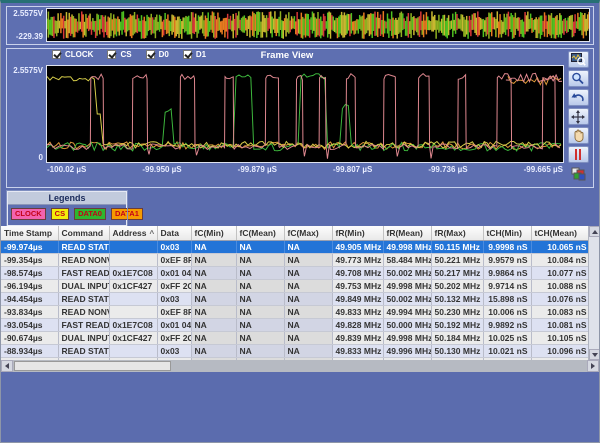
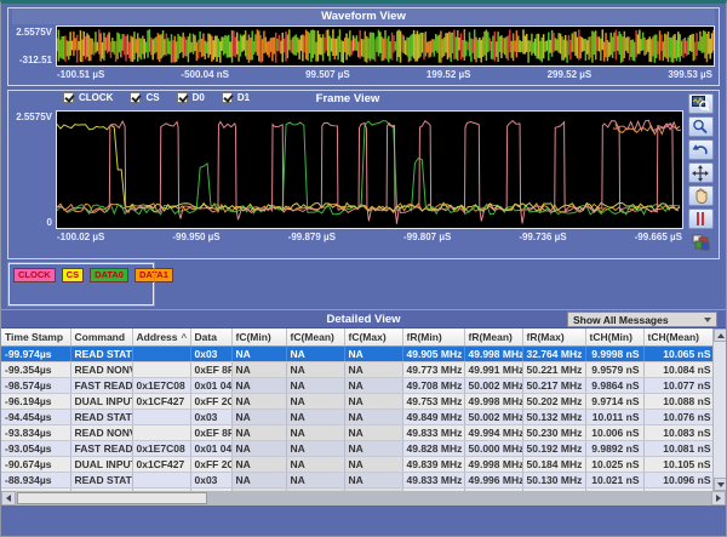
+ Waveform View
  2.5575V
- -229.39
+ -312.51
+ -100.51 µS
+ -500.04 nS
+ 99.507 µS
+ 199.52 µS
+ 299.52 µS
+ 399.53 µS
  CLOCK
  CS
  D0
  D1
  Frame View
  2.5575V
  0
  -100.02 µS
  -99.950 µS
  -99.879 µS
  -99.807 µS
  -99.736 µS
  -99.665 µS
- Legends
  CLOCK
  CS
  DATA0
  DATA1
+ Detailed View
+ Show All Messages
  Time Stamp	Command	Address ^	Data	fC(Min)	fC(Mean)	fC(Max)	fR(Min)	fR(Mean)	fR(Max)	tCH(Min)	tCH(Mean)
- -99.974µs	READ STAT		0x03	NA	NA	NA	49.905 MHz	49.998 MHz	50.115 MHz	9.9998 nS	10.065 nS
+ -99.974µs	READ STAT		0x03	NA	NA	NA	49.905 MHz	49.998 MHz	32.764 MHz	9.9998 nS	10.065 nS
- -99.354µs	READ NON		0xEF 8	NA	NA	NA	49.773 MHz	58.484 MHz	50.221 MHz	9.9579 nS	10.084 nS
+ -99.354µs	READ NON		0xEF 8	NA	NA	NA	49.773 MHz	49.991 MHz	50.221 MHz	9.9579 nS	10.084 nS
  -98.574µs	FAST READ	0x1E7C08	0x01 04	NA	NA	NA	49.708 MHz	50.002 MHz	50.217 MHz	9.9864 nS	10.077 nS
  -96.194µs	DUAL INPU	0x1CF427	0xFF 2	NA	NA	NA	49.753 MHz	49.998 MHz	50.202 MHz	9.9714 nS	10.088 nS
- -94.454µs	READ STAT		0x03	NA	NA	NA	49.849 MHz	50.002 MHz	50.132 MHz	15.898 nS	10.076 nS
+ -94.454µs	READ STAT		0x03	NA	NA	NA	49.849 MHz	50.002 MHz	50.132 MHz	10.011 nS	10.076 nS
  -93.834µs	READ NON		0xEF 8	NA	NA	NA	49.833 MHz	49.994 MHz	50.230 MHz	10.006 nS	10.083 nS
  -93.054µs	FAST READ	0x1E7C08	0x01 04	NA	NA	NA	49.828 MHz	50.000 MHz	50.192 MHz	9.9892 nS	10.081 nS
  -90.674µs	DUAL INPU	0x1CF427	0xFF 2	NA	NA	NA	49.839 MHz	49.998 MHz	50.184 MHz	10.025 nS	10.105 nS
  -88.934µs	READ STAT		0x03	NA	NA	NA	49.833 MHz	49.996 MHz	50.130 MHz	10.021 nS	10.096 nS
